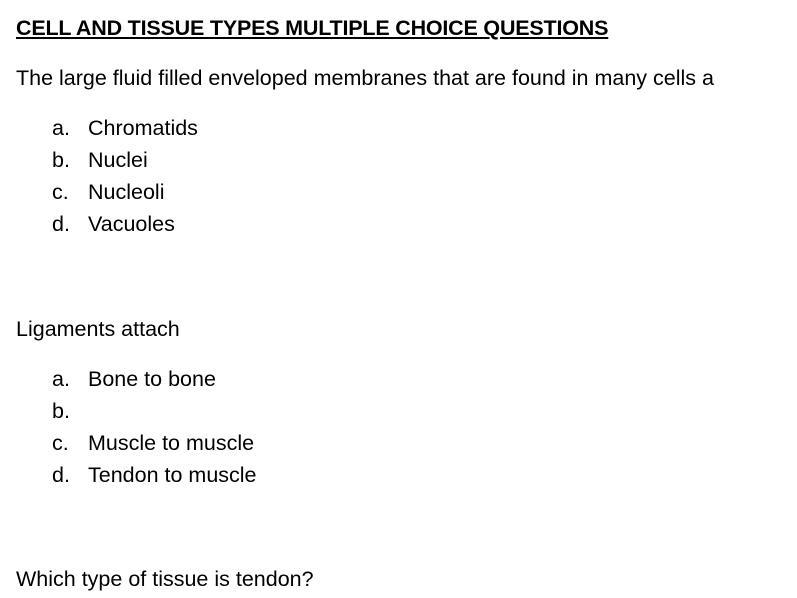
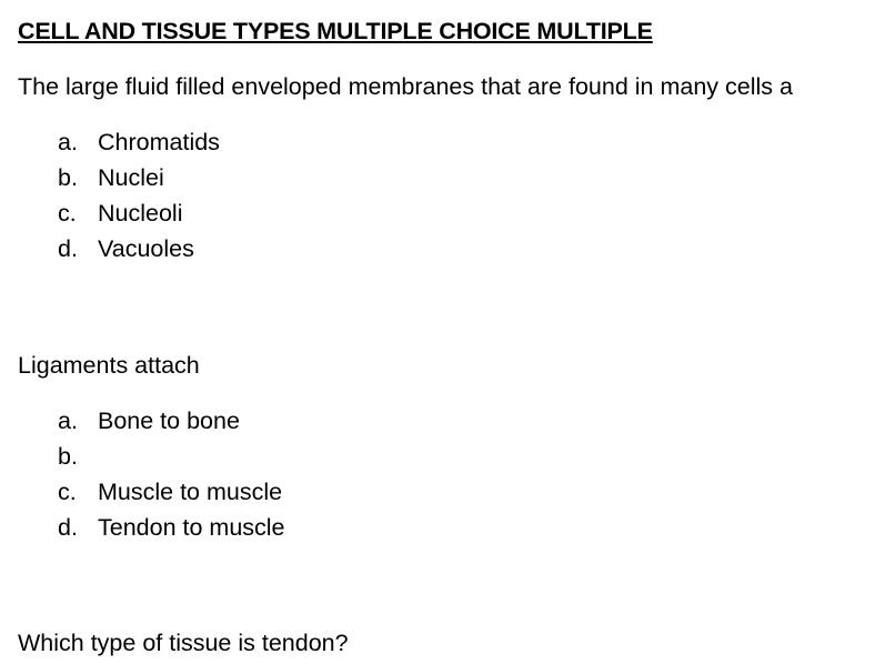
- CELL AND TISSUE TYPES MULTIPLE CHOICE QUESTIONS
+ CELL AND TISSUE TYPES MULTIPLE CHOICE MULTIPLE
  The large fluid filled enveloped membranes that are found in many cells a
  a.
  Chromatids
  b.
  Nuclei
  c.
  Nucleoli
  d.
  Vacuoles
  Ligaments attach
  a.
  Bone to bone
  b.
  c.
  Muscle to muscle
  d.
  Tendon to muscle
  Which type of tissue is tendon?
